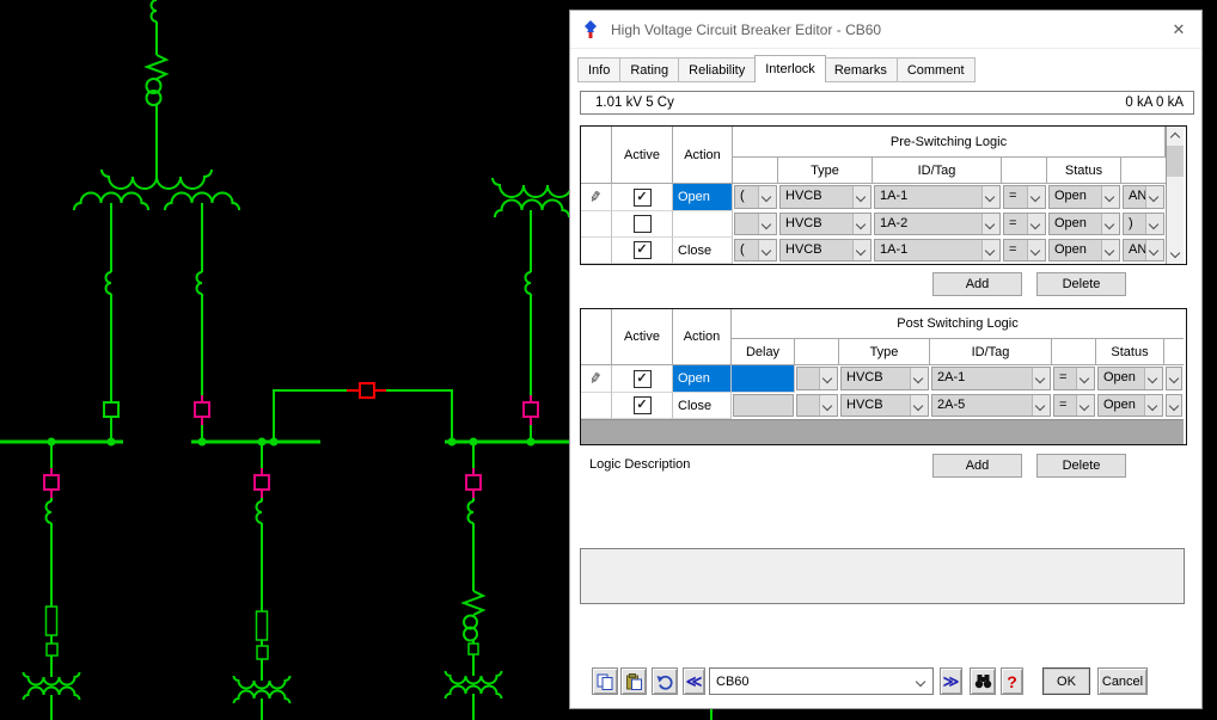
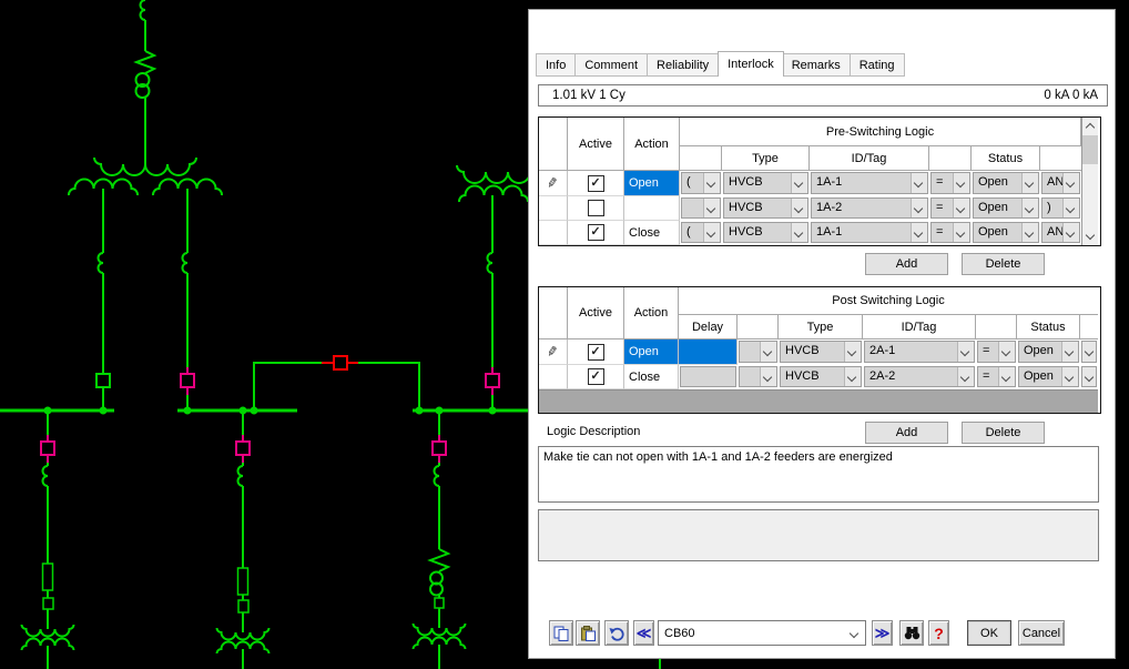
- High Voltage Circuit Breaker Editor - CB60
- ✕
  Info
- Rating
+ Comment
  Reliability
  Interlock
  Remarks
- Comment
+ Rating
- 1.01 kV 5 Cy
+ 1.01 kV 1 Cy
  0 kA 0 kA
  Active
  Action
  Pre-Switching Logic
  Type
  ID/Tag
  Status
  ✓
  Open
  (
  HVCB
  1A-1
  =
  Open
  HVCB
  1A-2
  =
  Open
  )
  ✓
  Close
  (
  HVCB
  1A-1
  =
  Open
  Add
  Delete
  Active
  Action
  Post Switching Logic
  Delay
  Type
  ID/Tag
  Status
  ✓
  Open
  HVCB
  2A-1
  =
  Open
  ✓
  Close
  HVCB
- 2A-5
+ 2A-2
  =
  Open
  Logic Description
  Add
  Delete
+ Make tie can not open with 1A-1 and 1A-2 feeders are energized
  ≪
  CB60
  ≫
  ?
  OK
  Cancel
